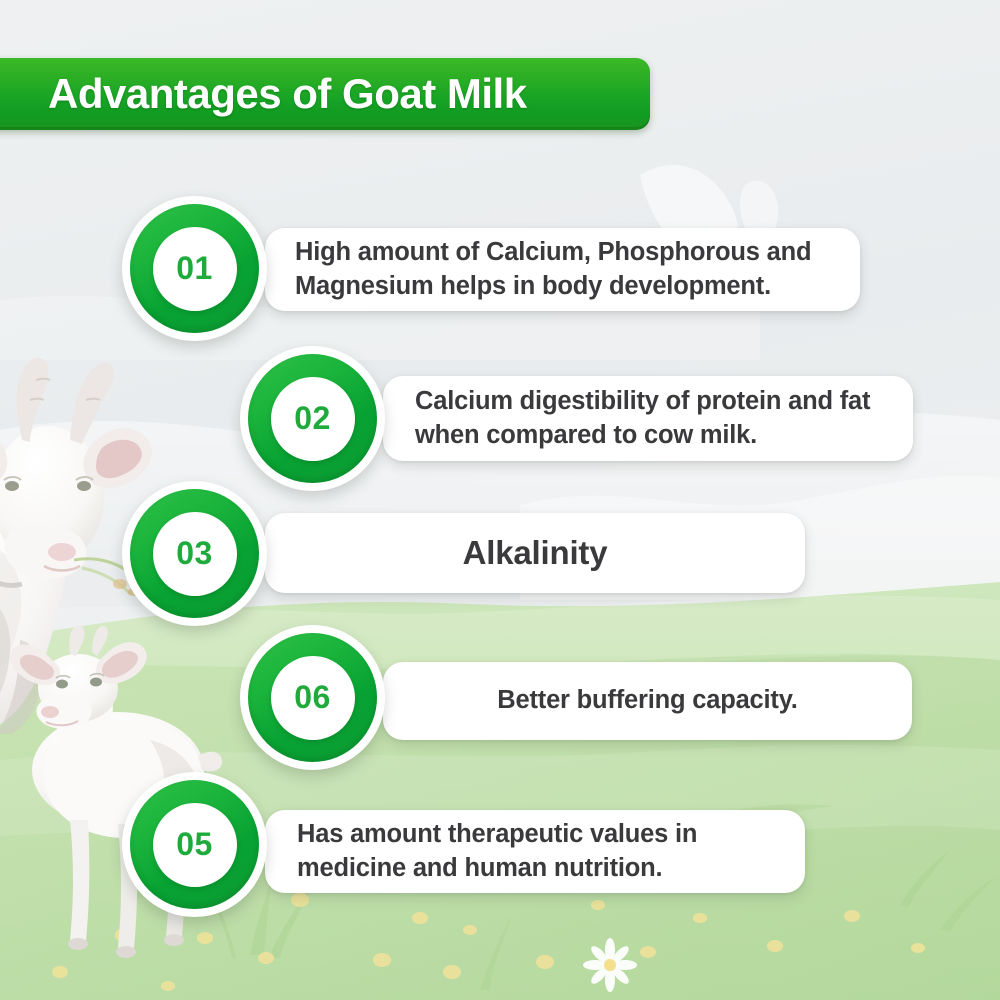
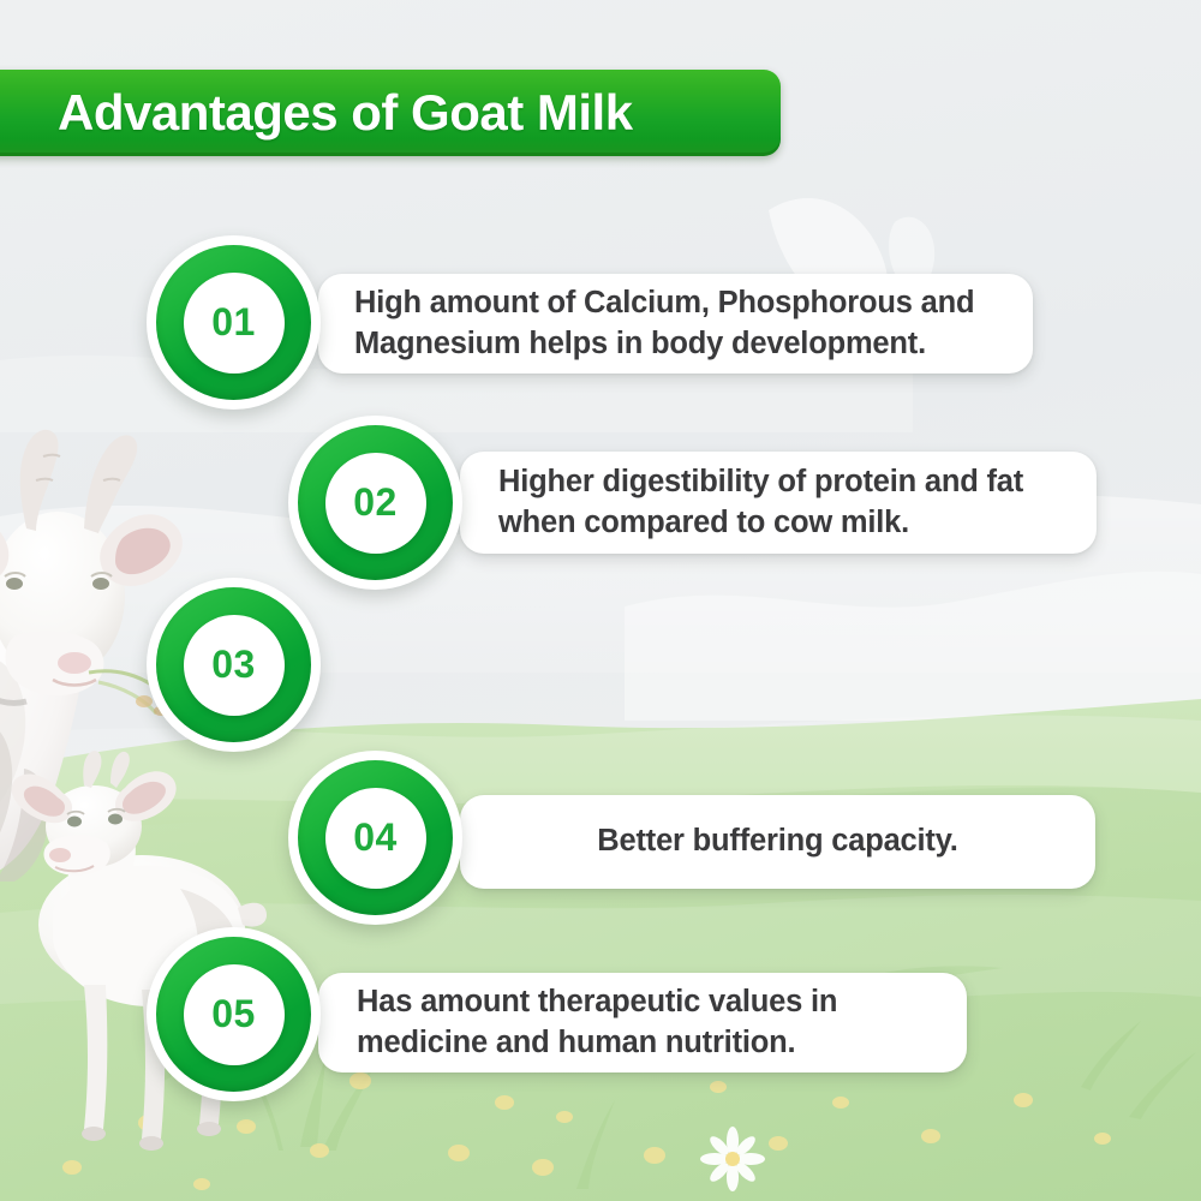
  Advantages of Goat Milk
  High amount of Calcium, Phosphorous and Magnesium helps in body development.
  01
- Calcium digestibility of protein and fat when compared to cow milk.
+ Higher digestibility of protein and fat when compared to cow milk.
  02
- Alkalinity
  03
  Better buffering capacity.
- 06
+ 04
  Has amount therapeutic values in medicine and human nutrition.
  05
